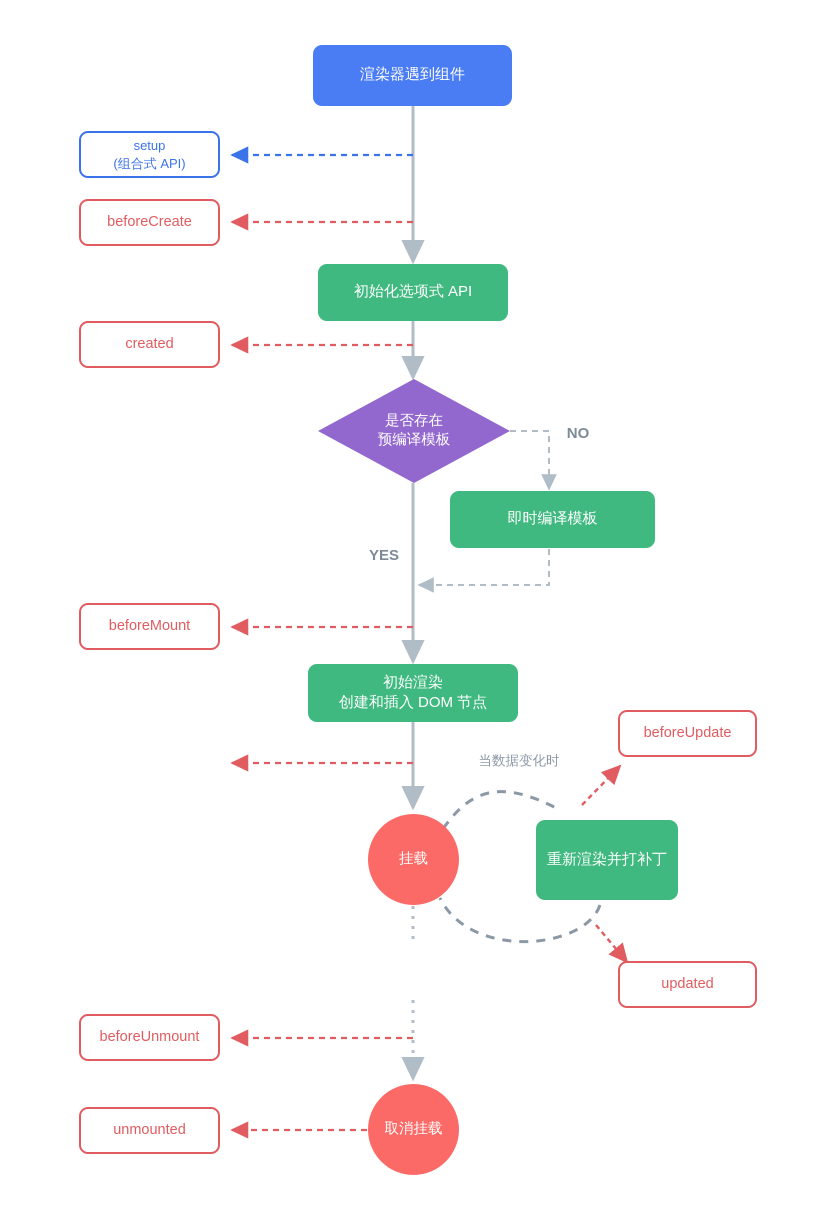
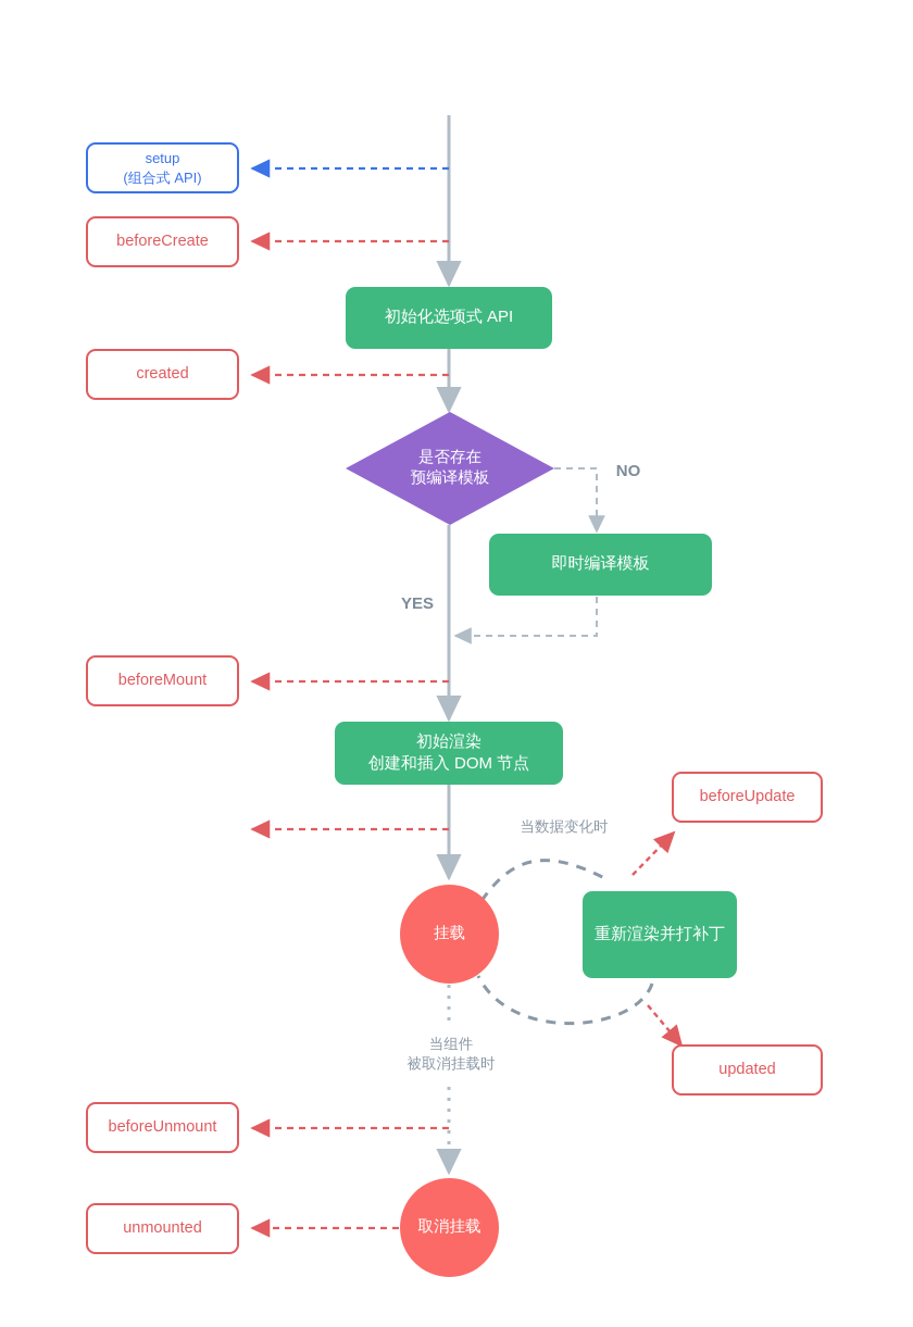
- 渲染器遇到组件
  setup
  (组合式 API)
  beforeCreate
  初始化选项式 API
  created
  是否存在
  预编译模板
  即时编译模板
  beforeMount
  初始渲染
  创建和插入 DOM 节点
  挂载
  beforeUpdate
  重新渲染并打补丁
  updated
  beforeUnmount
  unmounted
  取消挂载
  NO
  YES
  当数据变化时
+ 当组件
+ 被取消挂载时
